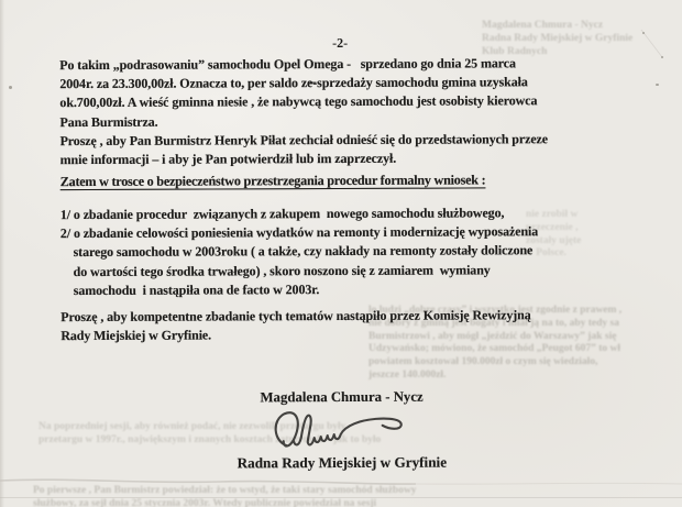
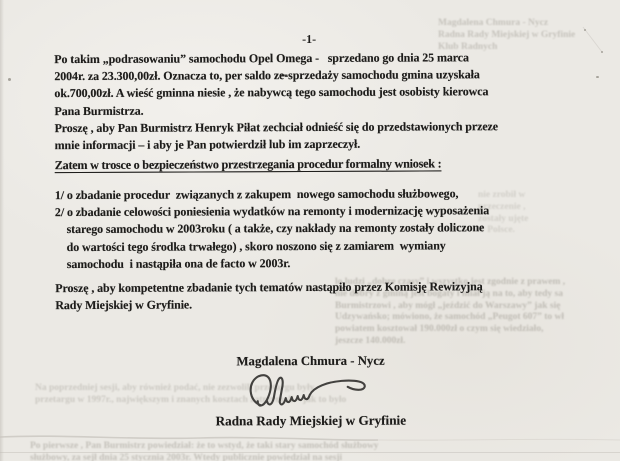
  Magdalena Chmura - Nycz
  Radna Rady Miejskiej w Gryfinie
  Klub Radnych
  przeczenie ,
  zostały ujęte
  w Polsce.
  lo ludzi „dobre czasy” i wszystko jest zgodnie z prawem ,
  nie dobry z gminą jest bogaty i miał ją na to, aby tedy sa
  Burmistrzowi , aby mógł „jeździć do Warszawy” jak się
  Udzywańsko; mówiono, że samochód „Peugot 607” to wł
  powiatem kosztował 190.000zł o czym się wiedziało,
  jeszcze 140.000zł.
  Na poprzedniej sesji, aby również podać, nie zezwolili przetargu były
  przetargu w 1997r., największym i znanych kosztach zatrzymali – jak to było
  Po pierwsze , Pan Burmistrz powiedział: że to wstyd, że taki stary samochód służbowy
  służbowy, za sejł dnia 25 stycznia 2003r. Wtedy publicznie powiedział na sesji
- -2-
+ -1-
  Po takim „podrasowaniu” samochodu Opel Omega - sprzedano go dnia 25 marca
  2004r. za 23.300,00zł. Oznacza to, per saldo ze̶-sprzedaży samochodu gmina uzyskała
  ok.700,00zł. A wieść gminna niesie , że nabywcą tego samochodu jest osobisty kierowca
  Pana Burmistrza.
  Proszę , aby Pan Burmistrz Henryk Piłat zechciał odnieść się do przedstawionych przeze
  mnie informacji – i aby je Pan potwierdził lub im zaprzeczył.
  Zatem w trosce o bezpieczeństwo przestrzegania procedur formalny wniosek :
  1/ o zbadanie procedur związanych z zakupem nowego samochodu służbowego,
  2/ o zbadanie celowości poniesienia wydatków na remonty i modernizację wyposażenia
  starego samochodu w 2003roku ( a także, czy nakłady na remonty zostały doliczone
  do wartości tego środka trwałego) , skoro noszono się z zamiarem wymiany
  samochodu i nastąpiła ona de facto w 2003r.
  Proszę , aby kompetentne zbadanie tych tematów nastąpiło przez Komisję Rewizyjną
  Rady Miejskiej w Gryfinie.
  Magdalena Chmura - Nycz
  Radna Rady Miejskiej w Gryfinie
